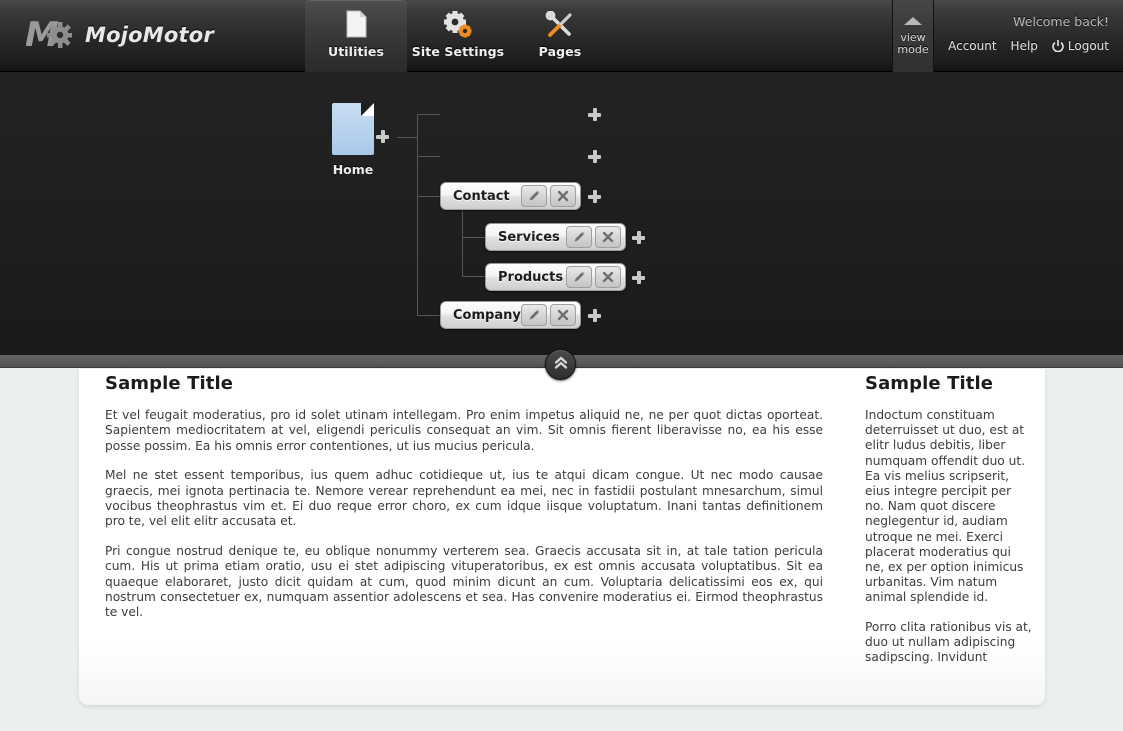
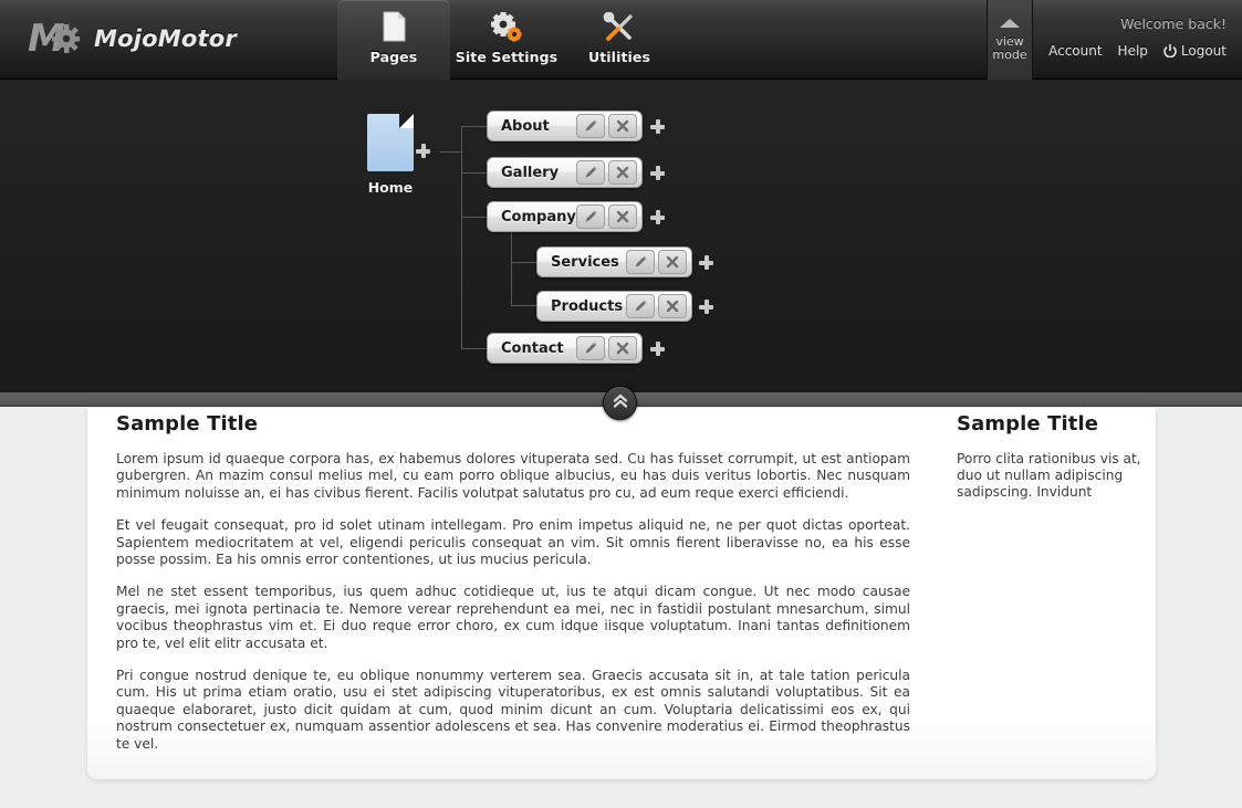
  M
  MojoMotor
- Utilities
+ Pages
  Site Settings
- Pages
+ Utilities
  view
  mode
  Welcome back!
  Account
  Help
  Logout
  Home
+ About
+ Gallery
- Contact
+ Company
  Services
  Products
- Company
+ Contact
  Sample Title
+ Lorem ipsum id quaeque corpora has, ex habemus dolores vituperata sed. Cu has fuisset corrumpit, ut est antiopam gubergren. An mazim consul melius mel, cu eam porro oblique albucius, eu has duis veritus lobortis. Nec nusquam minimum noluisse an, ei has civibus fierent. Facilis volutpat salutatus pro cu, ad eum reque exerci efficiendi.
- Et vel feugait moderatius, pro id solet utinam intellegam. Pro enim impetus aliquid ne, ne per quot dictas oporteat. Sapientem mediocritatem at vel, eligendi periculis consequat an vim. Sit omnis fierent liberavisse no, ea his esse posse possim. Ea his omnis error contentiones, ut ius mucius pericula.
+ Et vel feugait consequat, pro id solet utinam intellegam. Pro enim impetus aliquid ne, ne per quot dictas oporteat. Sapientem mediocritatem at vel, eligendi periculis consequat an vim. Sit omnis fierent liberavisse no, ea his esse posse possim. Ea his omnis error contentiones, ut ius mucius pericula.
  Mel ne stet essent temporibus, ius quem adhuc cotidieque ut, ius te atqui dicam congue. Ut nec modo causae graecis, mei ignota pertinacia te. Nemore verear reprehendunt ea mei, nec in fastidii postulant mnesarchum, simul vocibus theophrastus vim et. Ei duo reque error choro, ex cum idque iisque voluptatum. Inani tantas definitionem pro te, vel elit elitr accusata et.
- Pri congue nostrud denique te, eu oblique nonummy verterem sea. Graecis accusata sit in, at tale tation pericula cum. His ut prima etiam oratio, usu ei stet adipiscing vituperatoribus, ex est omnis accusata voluptatibus. Sit ea quaeque elaboraret, justo dicit quidam at cum, quod minim dicunt an cum. Voluptaria delicatissimi eos ex, qui nostrum consectetuer ex, numquam assentior adolescens et sea. Has convenire moderatius ei. Eirmod theophrastus te vel.
+ Pri congue nostrud denique te, eu oblique nonummy verterem sea. Graecis accusata sit in, at tale tation pericula cum. His ut prima etiam oratio, usu ei stet adipiscing vituperatoribus, ex est omnis salutandi voluptatibus. Sit ea quaeque elaboraret, justo dicit quidam at cum, quod minim dicunt an cum. Voluptaria delicatissimi eos ex, qui nostrum consectetuer ex, numquam assentior adolescens et sea. Has convenire moderatius ei. Eirmod theophrastus te vel.
  Sample Title
- Indoctum constituam deterruisset ut duo, est at elitr ludus debitis, liber numquam offendit duo ut. Ea vis melius scripserit, eius integre percipit per no. Nam quot discere neglegentur id, audiam utroque ne mei. Exerci placerat moderatius qui ne, ex per option inimicus urbanitas. Vim natum animal splendide id.
  Porro clita rationibus vis at, duo ut nullam adipiscing sadipscing. Invidunt
